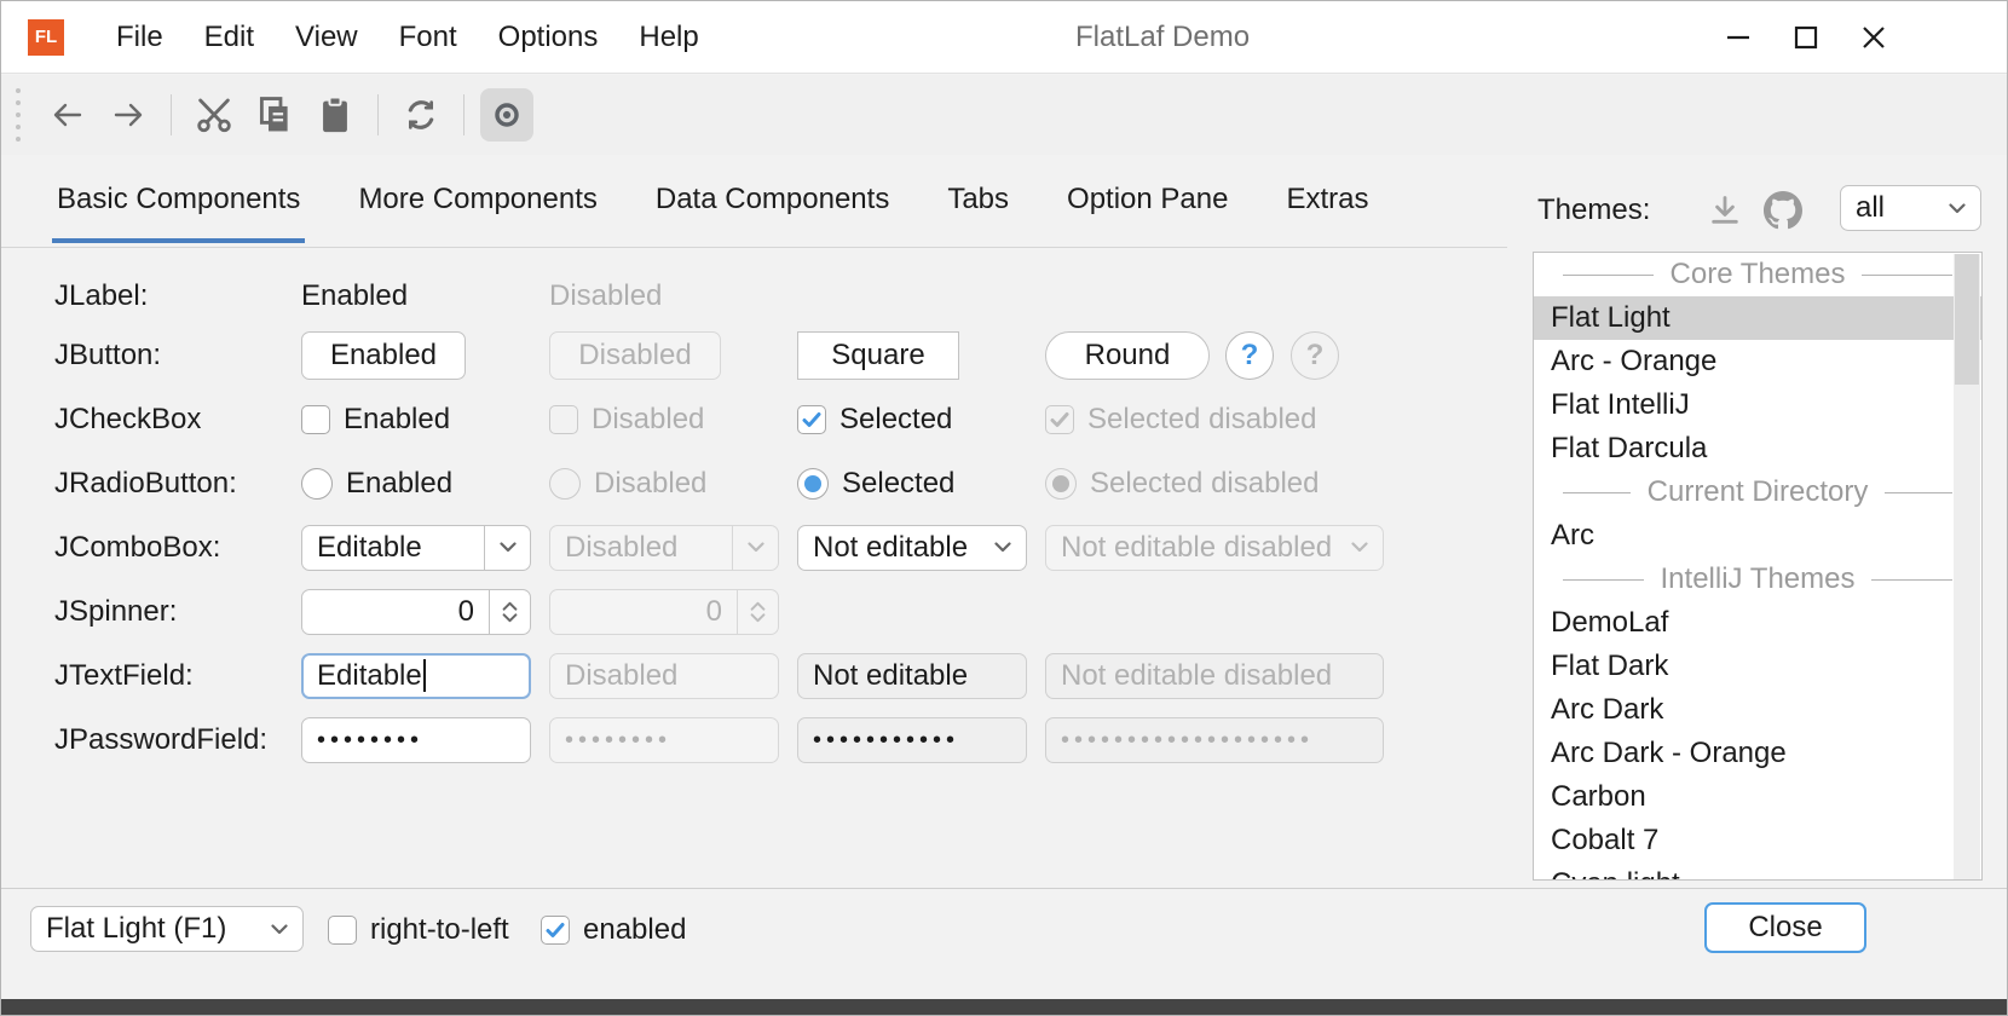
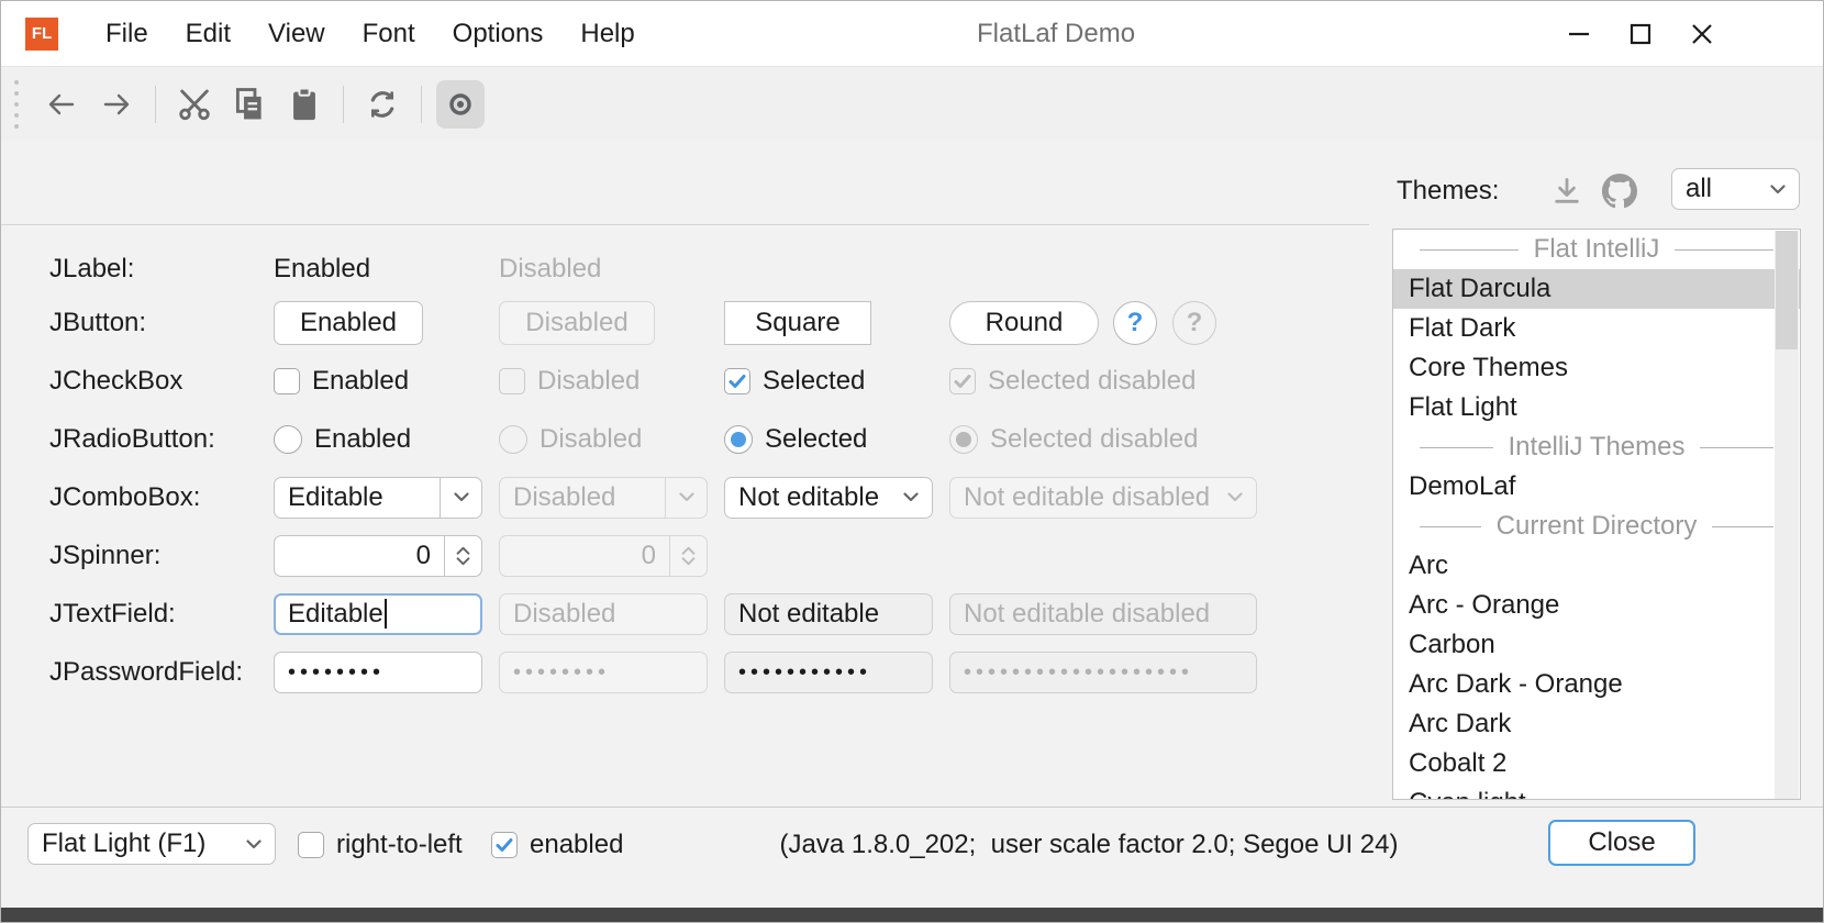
  FL
  File
  Edit
  View
  Font
  Options
  Help
  FlatLaf Demo
- Basic Components
- More Components
- Data Components
- Tabs
- Option Pane
- Extras
  JLabel:
  Enabled
  Disabled
  JButton:
  Enabled
  Disabled
  Square
  Round
  ?
  ?
  JCheckBox
  Enabled
  Disabled
  Selected
  Selected disabled
  JRadioButton:
  Enabled
  Disabled
  Selected
  Selected disabled
  JComboBox:
  Editable
  Disabled
  Not editable
  Not editable disabled
  JSpinner:
  0
  0
  JTextField:
  Editable
  Disabled
  Not editable
  Not editable disabled
  JPasswordField:
  ••••••••
  ••••••••
  •••••••••••
  •••••••••••••••••••
  Themes:
  all
- Core Themes
+ Flat IntelliJ
- Flat Light
+ Flat Darcula
- Arc - Orange
+ Flat Dark
- Flat IntelliJ
+ Core Themes
- Flat Darcula
+ Flat Light
- Current Directory
+ IntelliJ Themes
- Arc
+ DemoLaf
- IntelliJ Themes
+ Current Directory
- DemoLaf
+ Arc
- Flat Dark
+ Arc - Orange
- Arc Dark
+ Carbon
  Arc Dark - Orange
- Carbon
+ Arc Dark
- Cobalt 7
+ Cobalt 2
  Flat Light (F1)
  right-to-left
  enabled
+ (Java 1.8.0_202; user scale factor 2.0; Segoe UI 24)
  Close
